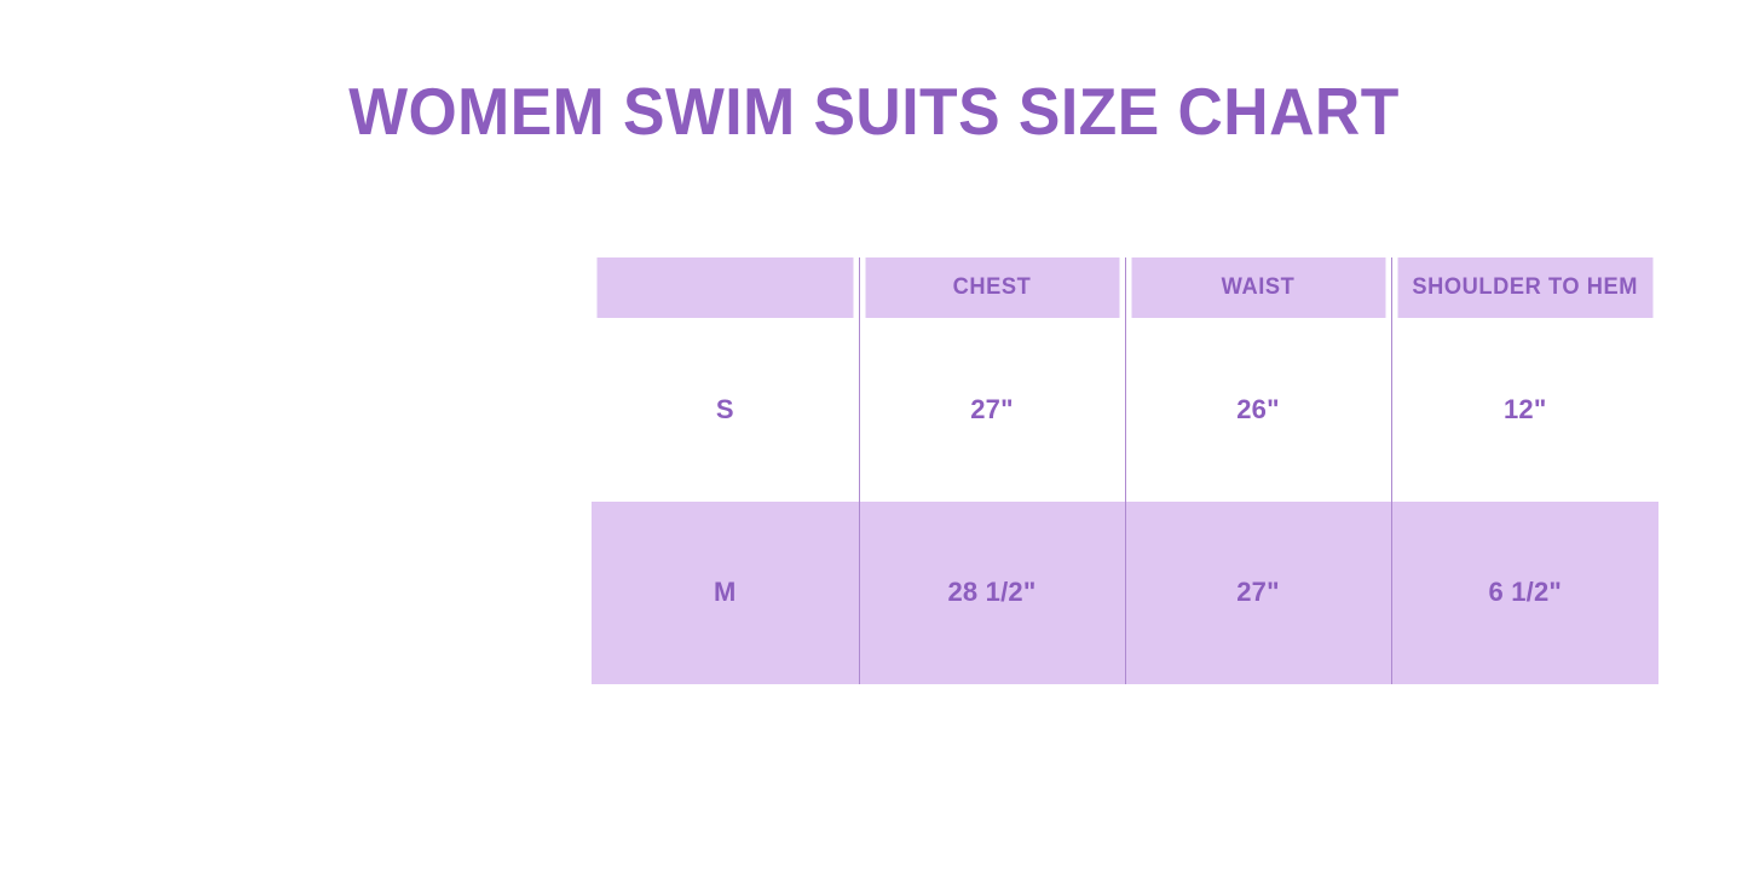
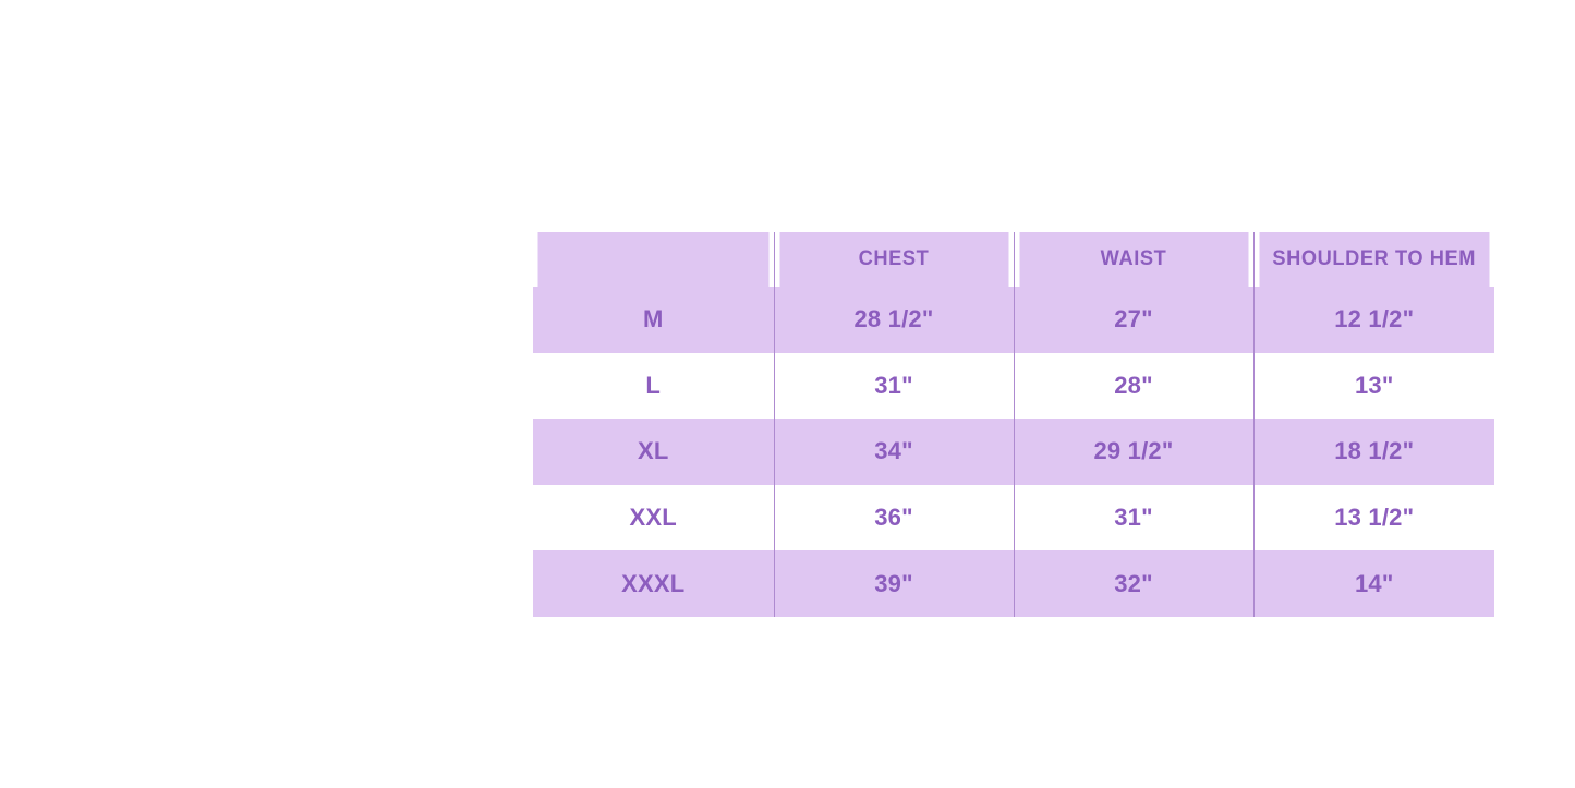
- WOMEM SWIM SUITS SIZE CHART
  	CHEST	WAIST	SHOULDER TO HEM
- S	27"	26"	12"
- M	28 1/2"	27"	6 1/2"
+ M	28 1/2"	27"	12 1/2"
+ L	31"	28"	13"
+ XL	34"	29 1/2"	18 1/2"
+ XXL	36"	31"	13 1/2"
+ XXXL	39"	32"	14"
